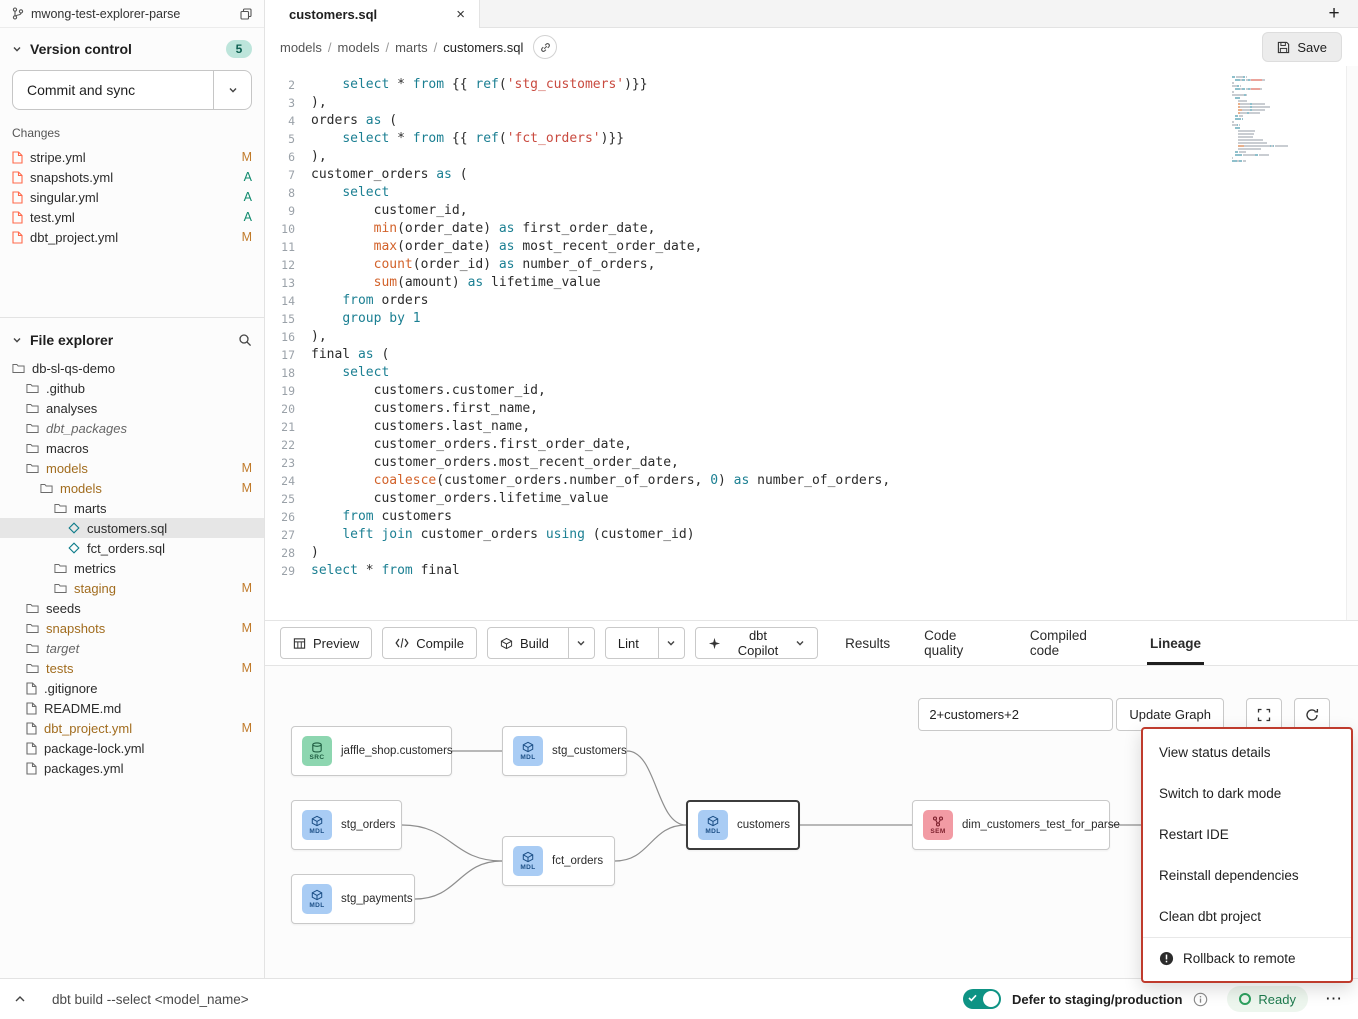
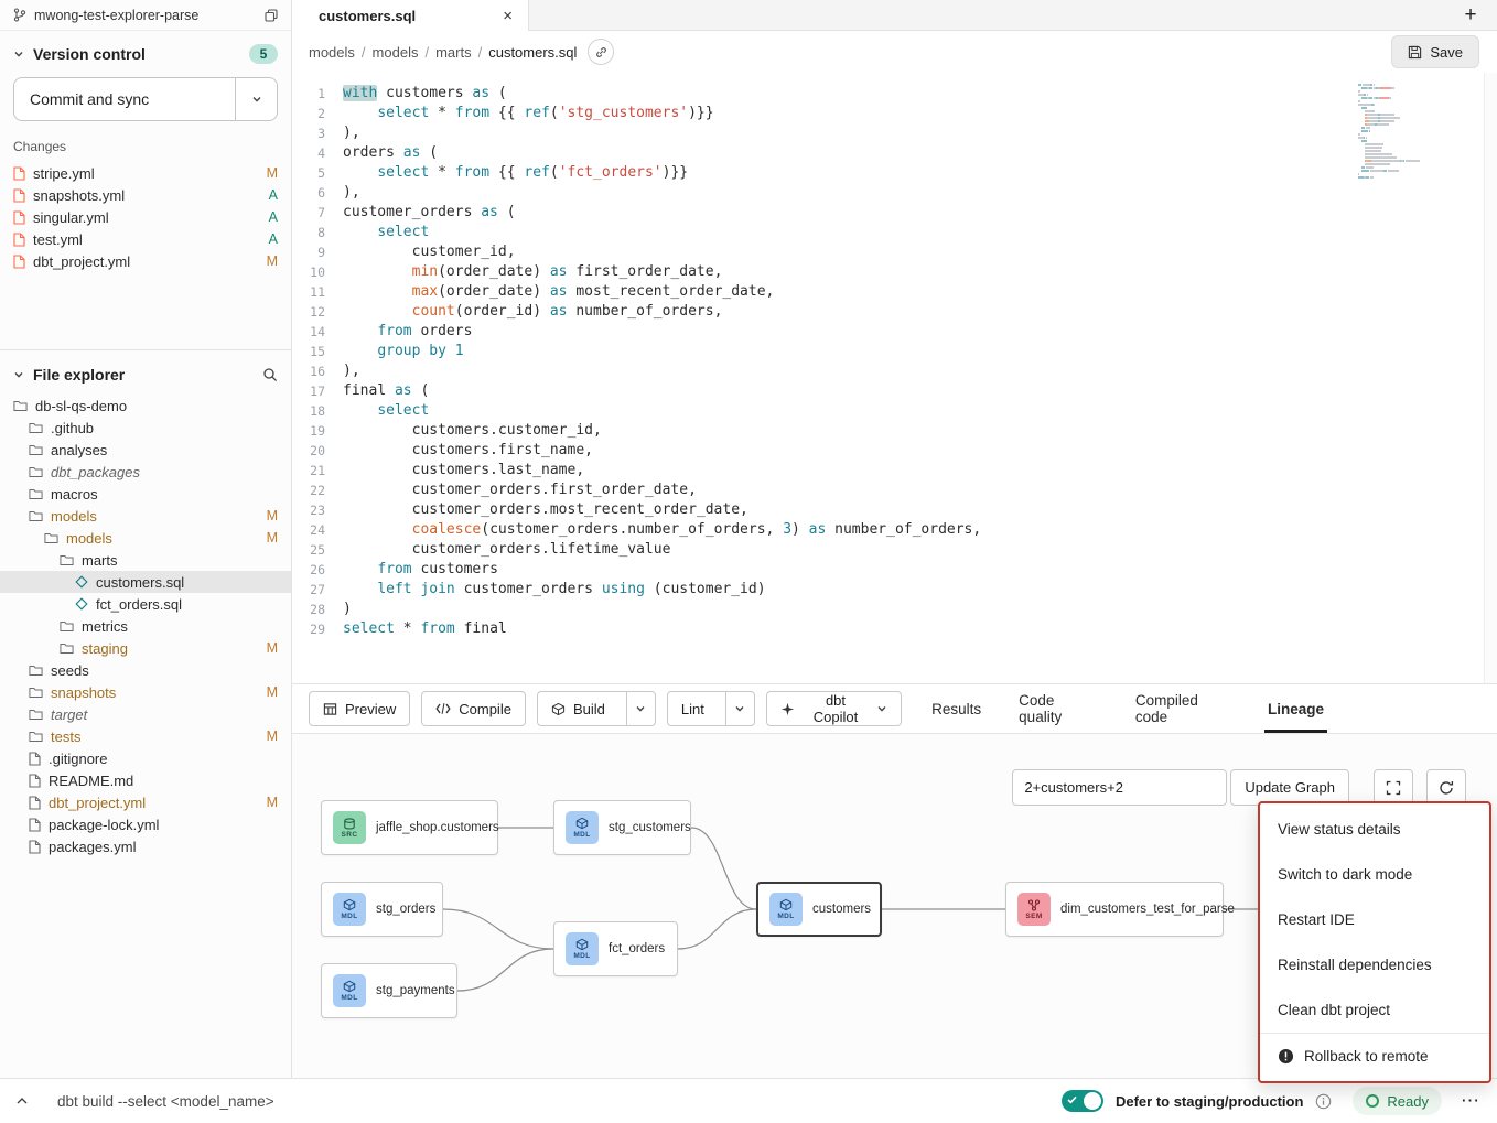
  mwong-test-explorer-parse
  Version control
  5
  Commit and sync
  Changes
  stripe.yml
  M
  snapshots.yml
  A
  singular.yml
  A
  test.yml
  A
  dbt_project.yml
  M
  File explorer
  db-sl-qs-demo
  .github
  analyses
  dbt_packages
  macros
  models
  M
  models
  M
  marts
  customers.sql
  fct_orders.sql
  metrics
  staging
  M
  seeds
  snapshots
  M
  target
  tests
  M
  .gitignore
  README.md
  dbt_project.yml
  M
  package-lock.yml
  packages.yml
  customers.sql
  ×
  +
  models
  /
  models
  /
  marts
  /
  customers.sql
  Save
+ 1
+ with customers as (
  2
  select * from {{ ref('stg_customers')}}
  3
  ),
  4
  orders as (
  5
  select * from {{ ref('fct_orders')}}
  6
  ),
  7
  customer_orders as (
  8
  select
  9
  customer_id,
  10
  min(order_date) as first_order_date,
  11
  max(order_date) as most_recent_order_date,
  12
  count(order_id) as number_of_orders,
- 13
- sum(amount) as lifetime_value
  14
  from orders
  15
  group by 1
  16
  ),
  17
  final as (
  18
  select
  19
  customers.customer_id,
  20
  customers.first_name,
  21
  customers.last_name,
  22
  customer_orders.first_order_date,
  23
  customer_orders.most_recent_order_date,
  24
- coalesce(customer_orders.number_of_orders, 0) as number_of_orders,
+ coalesce(customer_orders.number_of_orders, 3) as number_of_orders,
  25
  customer_orders.lifetime_value
  26
  from customers
  27
  left join customer_orders using (customer_id)
  28
  )
  29
  select * from final
  Preview
  Compile
  Build
  Lint
  dbt Copilot
  Results
  Code quality
  Compiled code
  Lineage
  jaffle_shop.customers
  stg_customers
  stg_orders
  fct_orders
  stg_payments
  customers
  dim_customers_test_for_parse
  2+customers+2
  Update Graph
  View status details
  Switch to dark mode
  Restart IDE
  Reinstall dependencies
  Clean dbt project
  Rollback to remote
  dbt build --select <model_name>
  Defer to staging/production
  Ready
  ⋯
